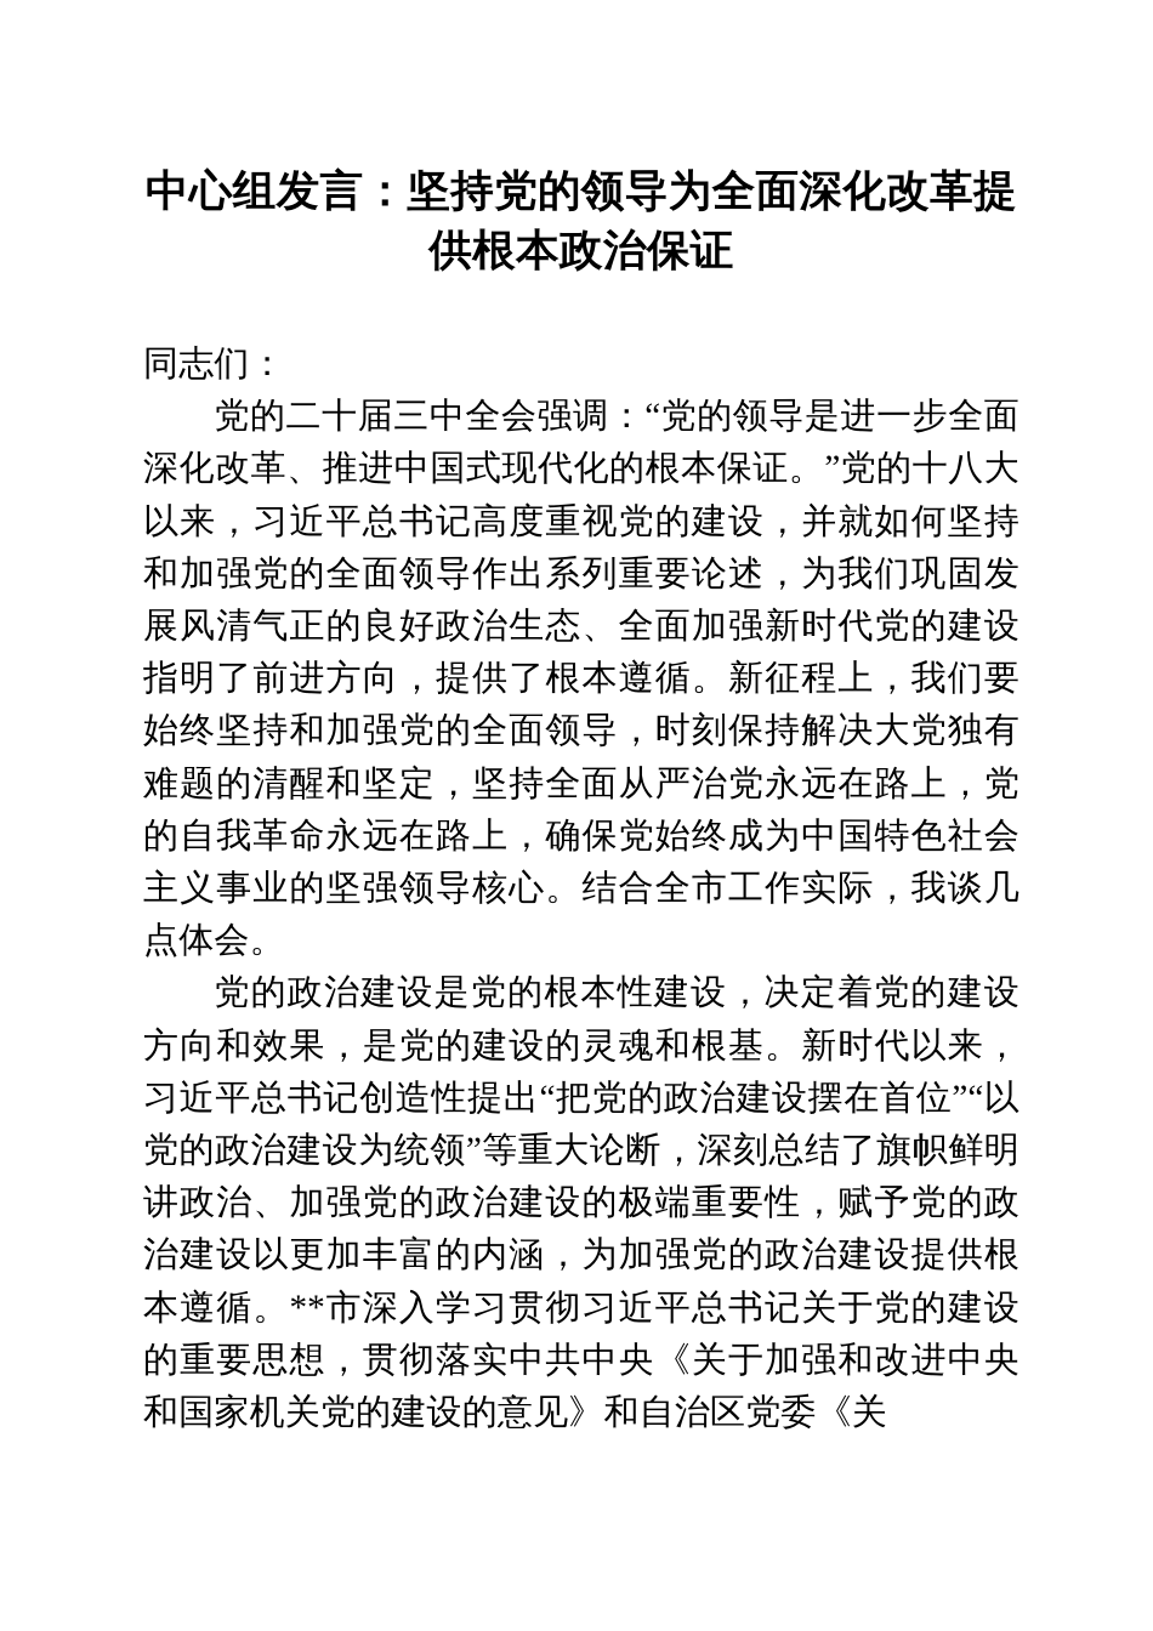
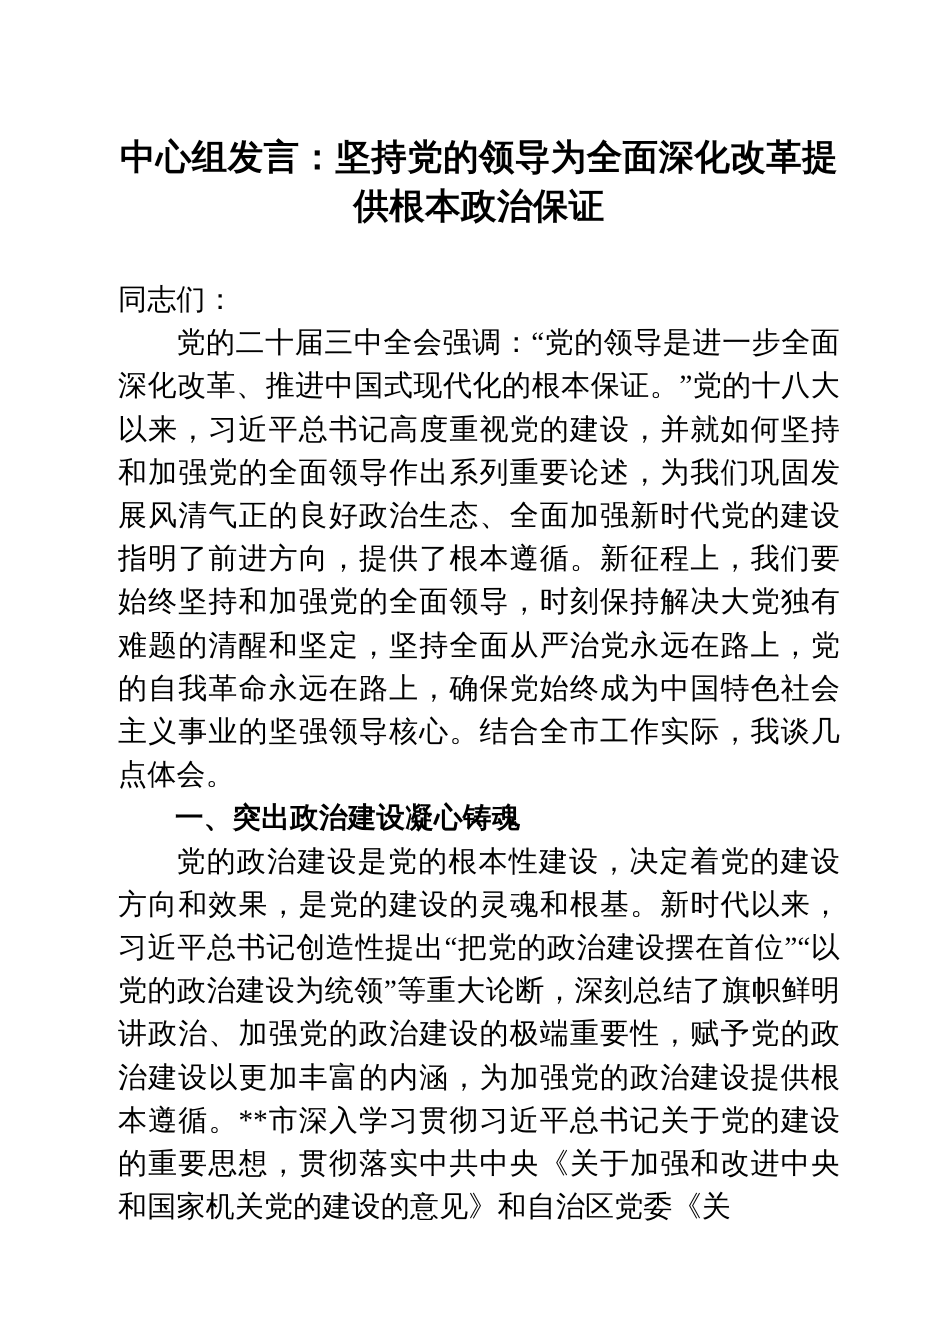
  中心组发言：坚持党的领导为全面深化改革提供根本政治保证
  同志们：
  党的二十届三中全会强调：“党的领导是进一步全面深化改革、推进中国式现代化的根本保证。”党的十八大以来，习近平总书记高度重视党的建设，并就如何坚持和加强党的全面领导作出系列重要论述，为我们巩固发展风清气正的良好政治生态、全面加强新时代党的建设指明了前进方向，提供了根本遵循。新征程上，我们要始终坚持和加强党的全面领导，时刻保持解决大党独有难题的清醒和坚定，坚持全面从严治党永远在路上，党的自我革命永远在路上，确保党始终成为中国特色社会主义事业的坚强领导核心。结合全市工作实际，我谈几点体会。
+ 一、突出政治建设凝心铸魂
  党的政治建设是党的根本性建设，决定着党的建设方向和效果，是党的建设的灵魂和根基。新时代以来，习近平总书记创造性提出“把党的政治建设摆在首位”“以党的政治建设为统领”等重大论断，深刻总结了旗帜鲜明讲政治、加强党的政治建设的极端重要性，赋予党的政治建设以更加丰富的内涵，为加强党的政治建设提供根本遵循。**市深入学习贯彻习近平总书记关于党的建设的重要思想，贯彻落实中共中央《关于加强和改进中央和国家机关党的建设的意见》和自治区党委《关
